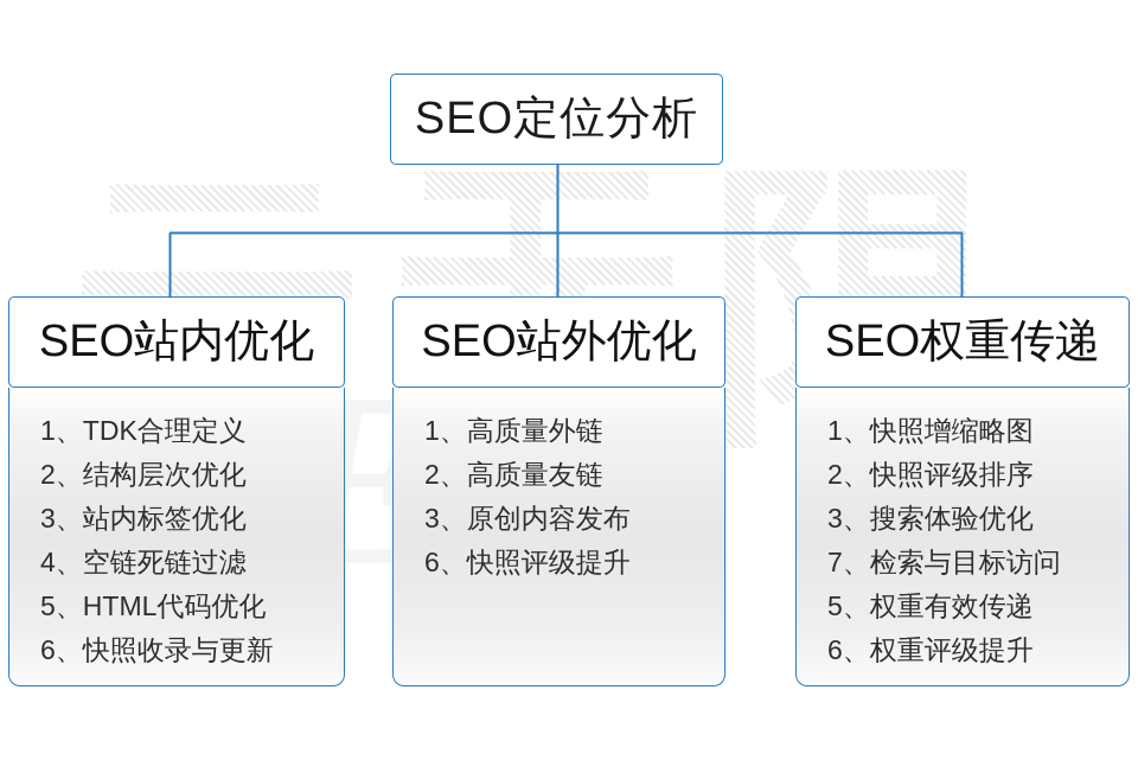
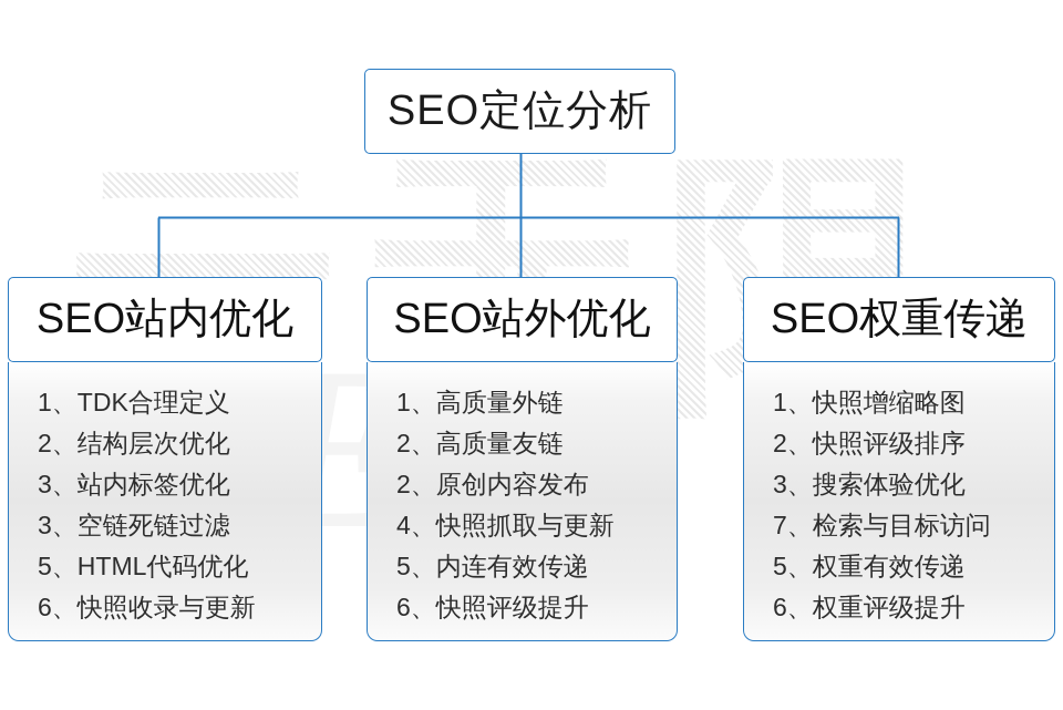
  SEO定位分析
  SEO站内优化
  1、TDK合理定义
  2、结构层次优化
  3、站内标签优化
- 4、空链死链过滤
+ 3、空链死链过滤
  5、HTML代码优化
  6、快照收录与更新
  SEO站外优化
  1、高质量外链
  2、高质量友链
- 3、原创内容发布
+ 2、原创内容发布
+ 4、快照抓取与更新
+ 5、内连有效传递
  6、快照评级提升
  SEO权重传递
  1、快照增缩略图
  2、快照评级排序
  3、搜索体验优化
  7、检索与目标访问
  5、权重有效传递
  6、权重评级提升
